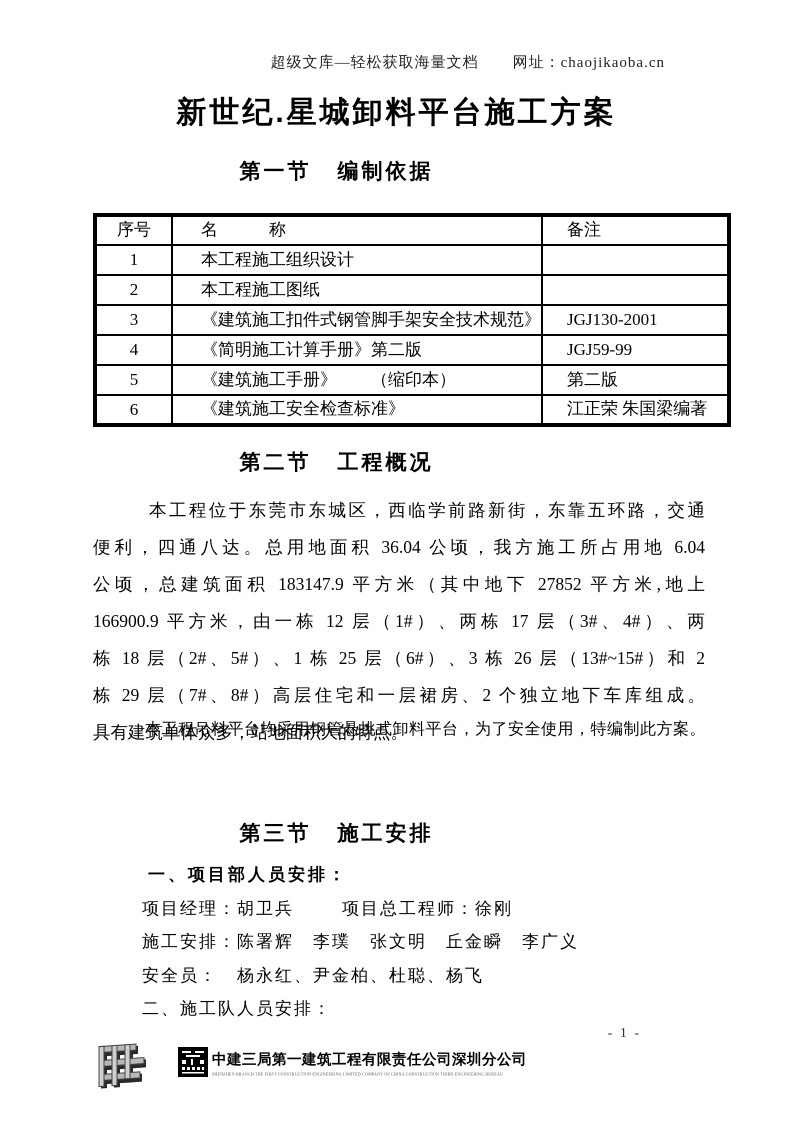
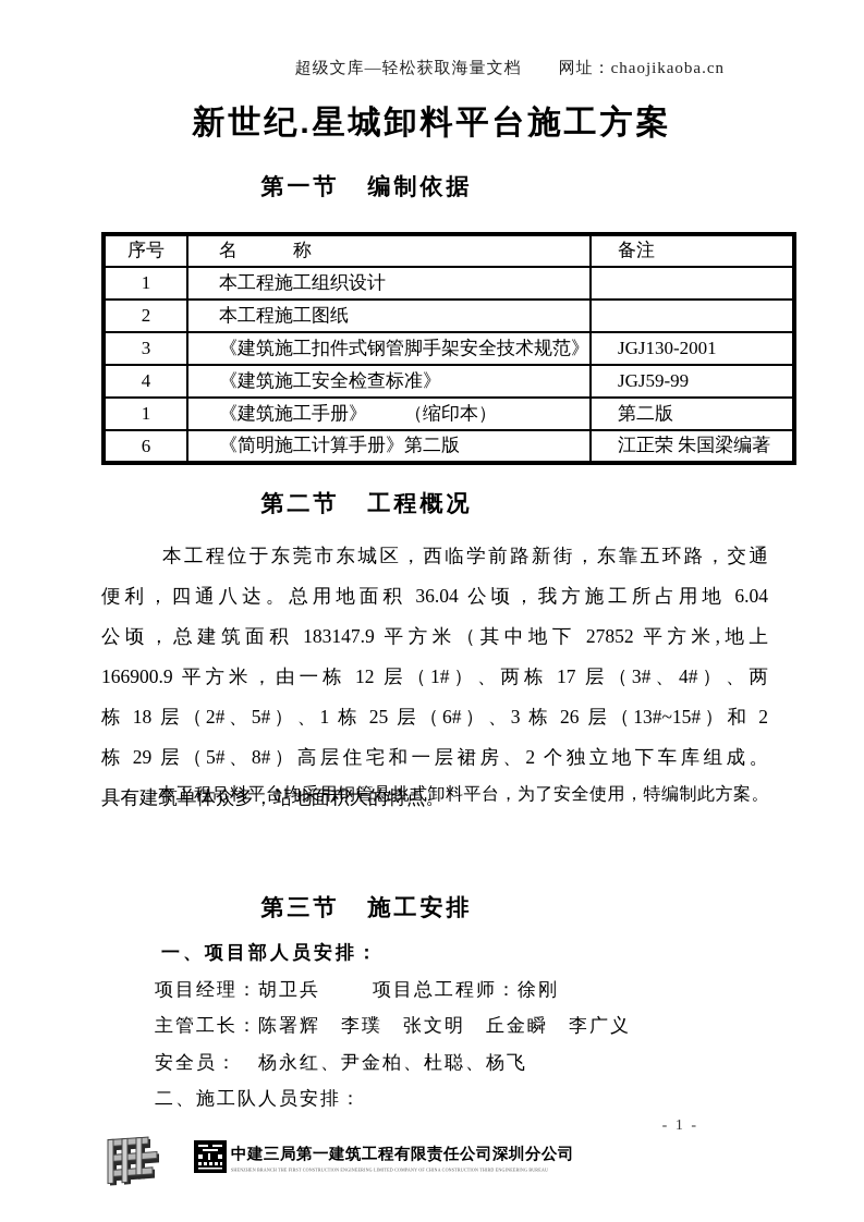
  超级文库—轻松获取海量文档 网址：chaojikaoba.cn
  新世纪.星城卸料平台施工方案
  第一节
  编制依据
  序号	名 称	备注
  1	本工程施工组织设计
  2	本工程施工图纸
  3	《建筑施工扣件式钢管脚手架安全技术规范》	JGJ130-2001
- 4	《简明施工计算手册》第二版	JGJ59-99
+ 4	《建筑施工安全检查标准》	JGJ59-99
- 5	《建筑施工手册》 （缩印本）	第二版
+ 1	《建筑施工手册》 （缩印本）	第二版
- 6	《建筑施工安全检查标准》	江正荣 朱国梁编著
+ 6	《简明施工计算手册》第二版	江正荣 朱国梁编著
  第二节
  工程概况
  本工程位于东莞市东城区，西临学前路新街，东靠五环路，交通
  便利，四通八达。总用地面积 36.04 公顷，我方施工所占用地 6.04
  公顷，总建筑面积 183147.9 平方米（其中地下 27852 平方米,地上
  166900.9 平方米，由一栋 12 层（1#）、两栋 17 层（3#、4#）、两
  栋 18 层（2#、5#）、1 栋 25 层（6#）、3 栋 26 层（13#~15#）和 2
- 栋 29 层（7#、8#）高层住宅和一层裙房、2 个独立地下车库组成。
+ 栋 29 层（5#、8#）高层住宅和一层裙房、2 个独立地下车库组成。
  具有建筑单体众多，站地面积大的特点。
  本工程吊料平台均采用钢管悬挑式卸料平台，为了安全使用，特编制此方案。
  第三节
  施工安排
  一、项目部人员安排：
  项目经理：胡卫兵
  项目总工程师：徐刚
- 施工安排：陈署辉 李璞 张文明 丘金瞬 李广义
+ 主管工长：陈署辉 李璞 张文明 丘金瞬 李广义
  安全员： 杨永红、尹金柏、杜聪、杨飞
  二、施工队人员安排：
  - 1 -
  中建三局第一建筑工程有限责任公司深圳分公司
